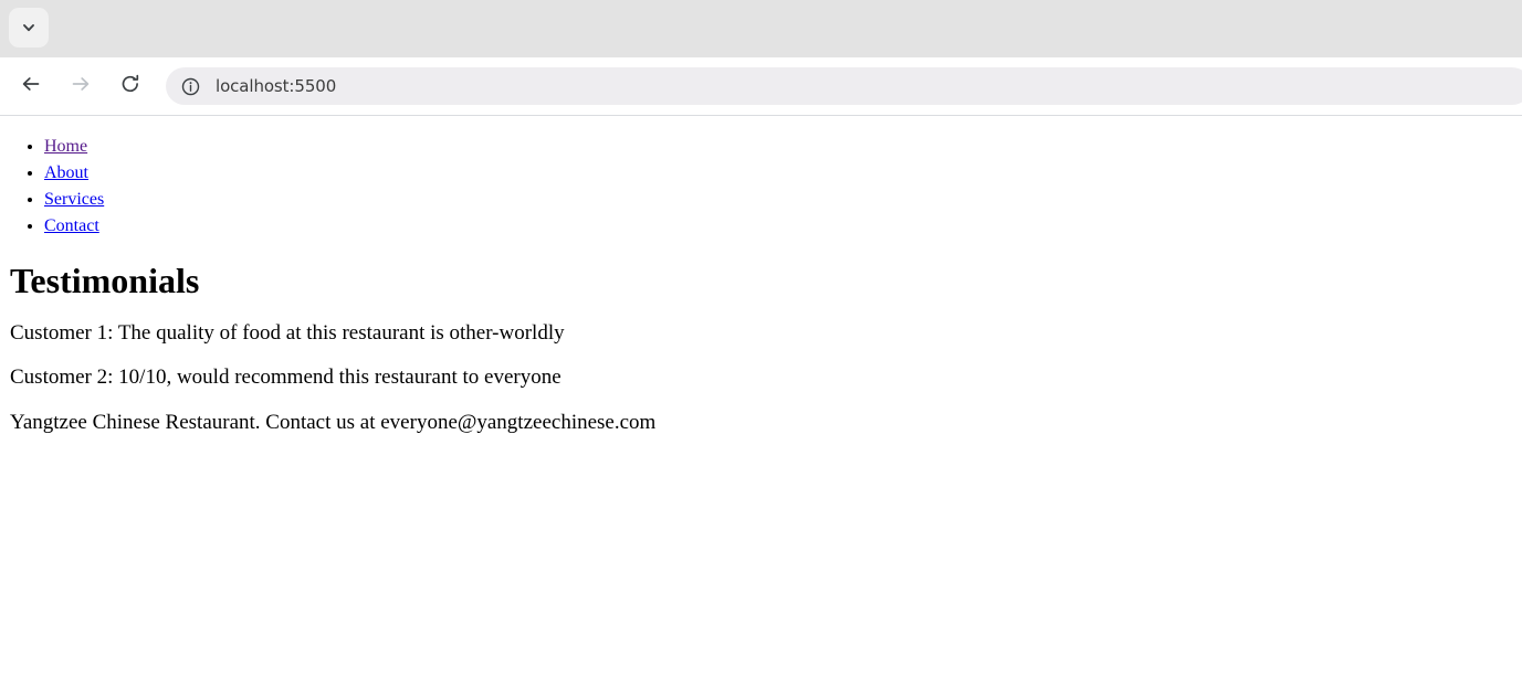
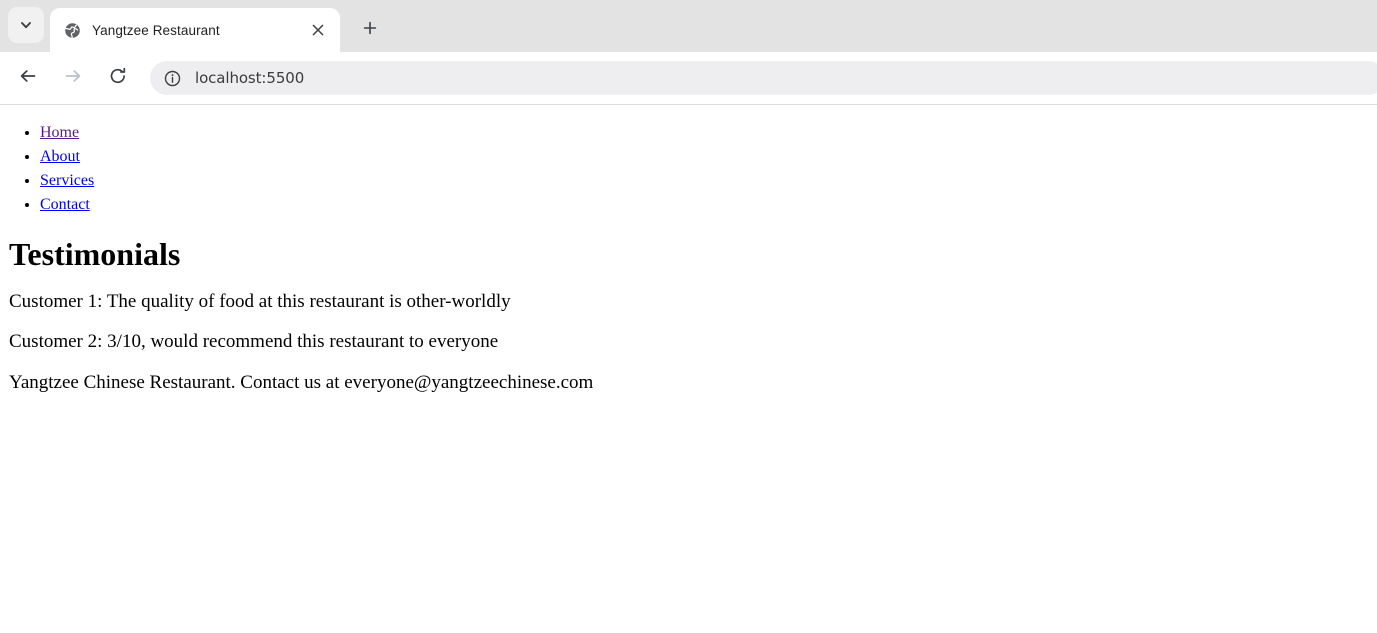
+ Yangtzee Restaurant
  localhost:5500
  Home
  About
  Services
  Contact
  Testimonials
  Customer 1: The quality of food at this restaurant is other-worldly
- Customer 2: 10/10, would recommend this restaurant to everyone
+ Customer 2: 3/10, would recommend this restaurant to everyone
  Yangtzee Chinese Restaurant. Contact us at everyone@yangtzeechinese.com
